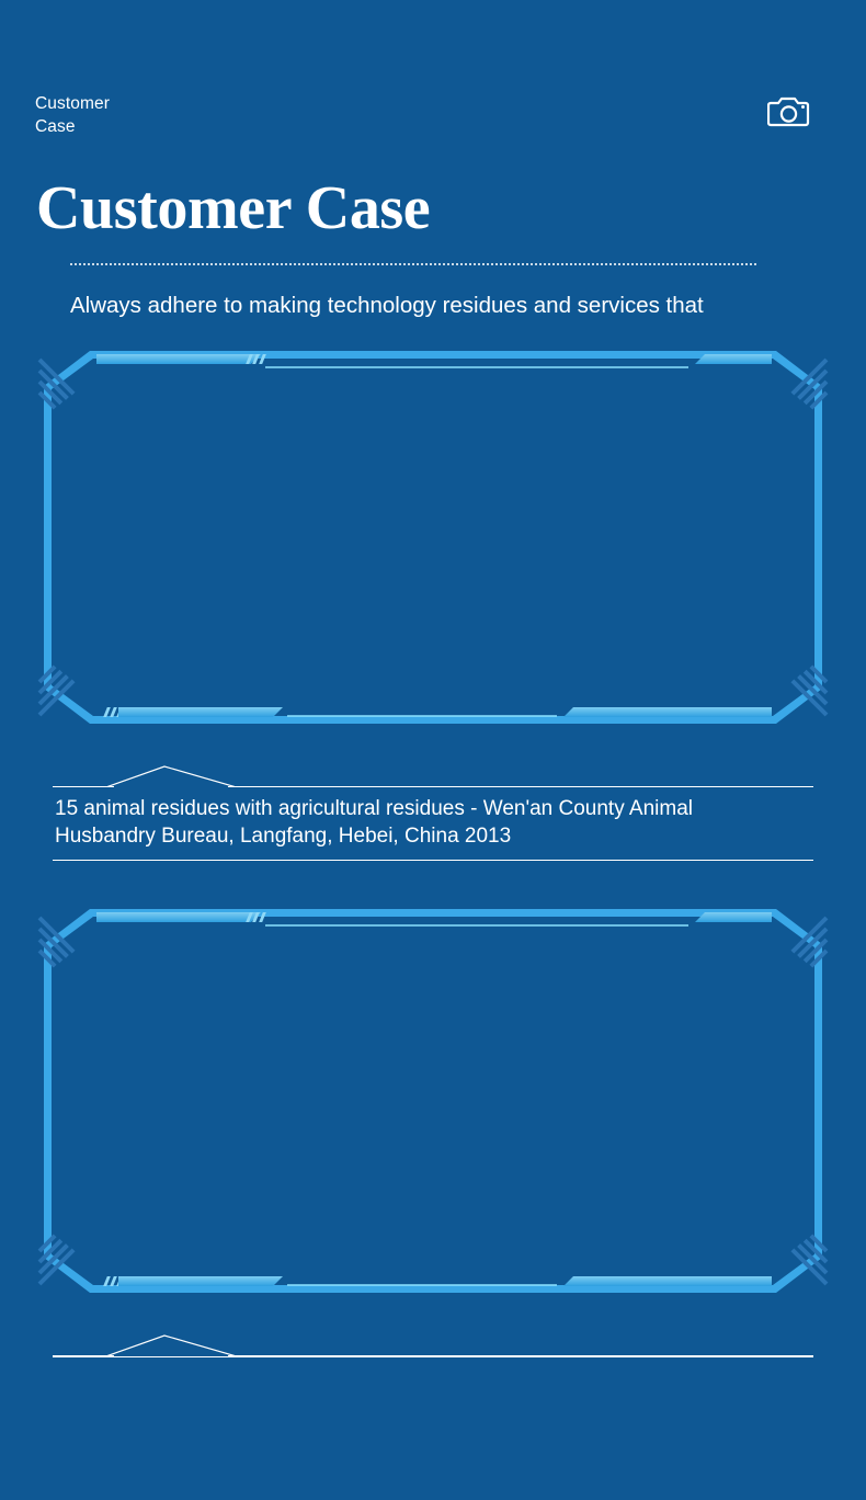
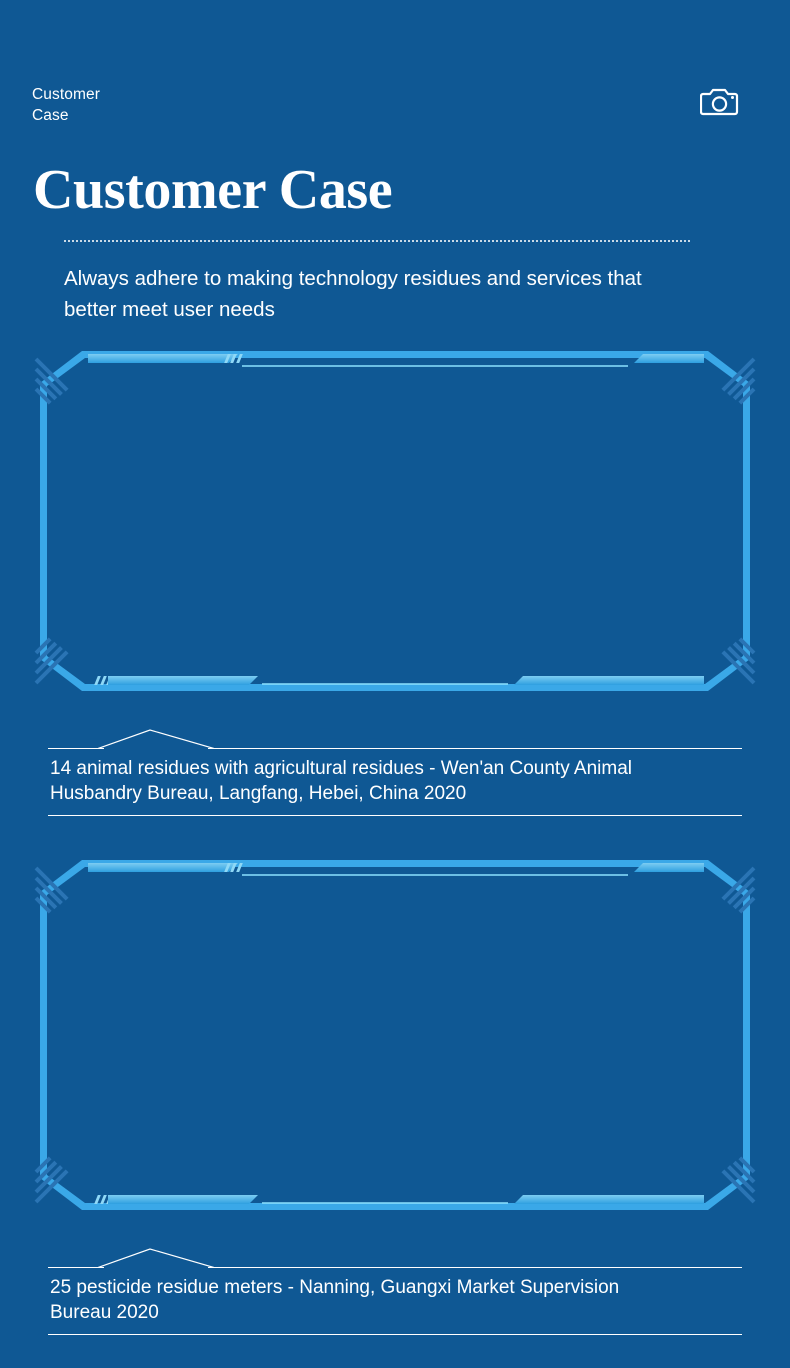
  Customer
  Case
  Customer Case
  Always adhere to making technology residues and services that
+ better meet user needs
- 15 animal residues with agricultural residues - Wen'an County Animal
+ 14 animal residues with agricultural residues - Wen'an County Animal
- Husbandry Bureau, Langfang, Hebei, China 2013
+ Husbandry Bureau, Langfang, Hebei, China 2020
+ 25 pesticide residue meters - Nanning, Guangxi Market Supervision
+ Bureau 2020
